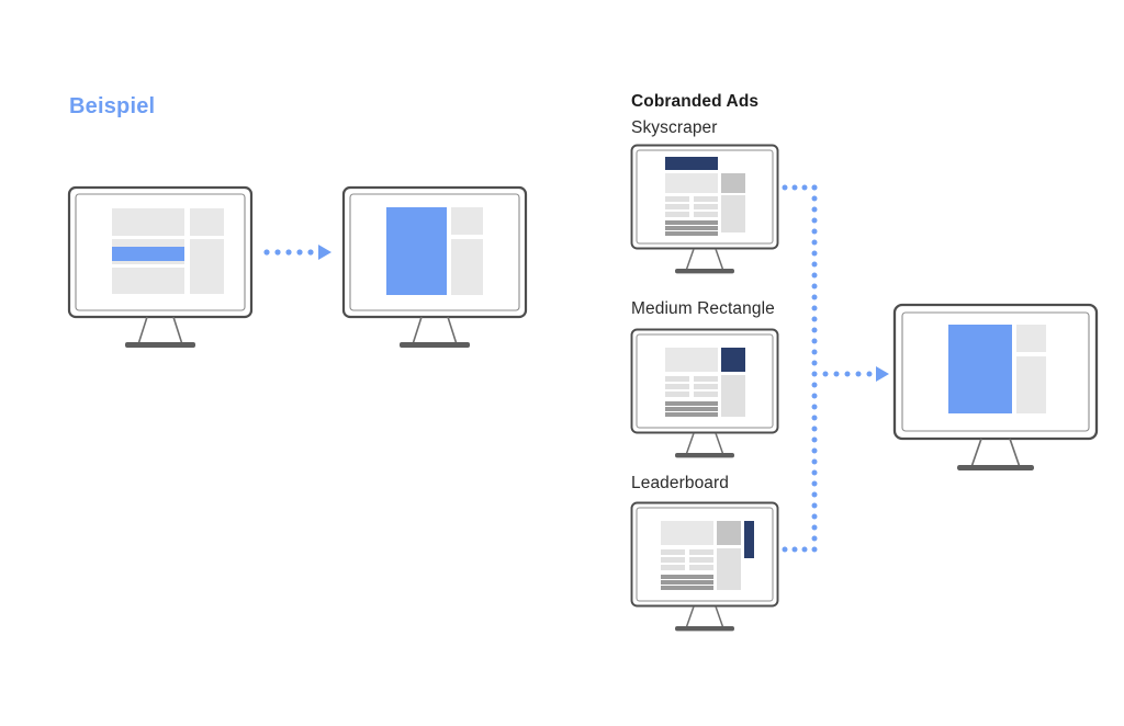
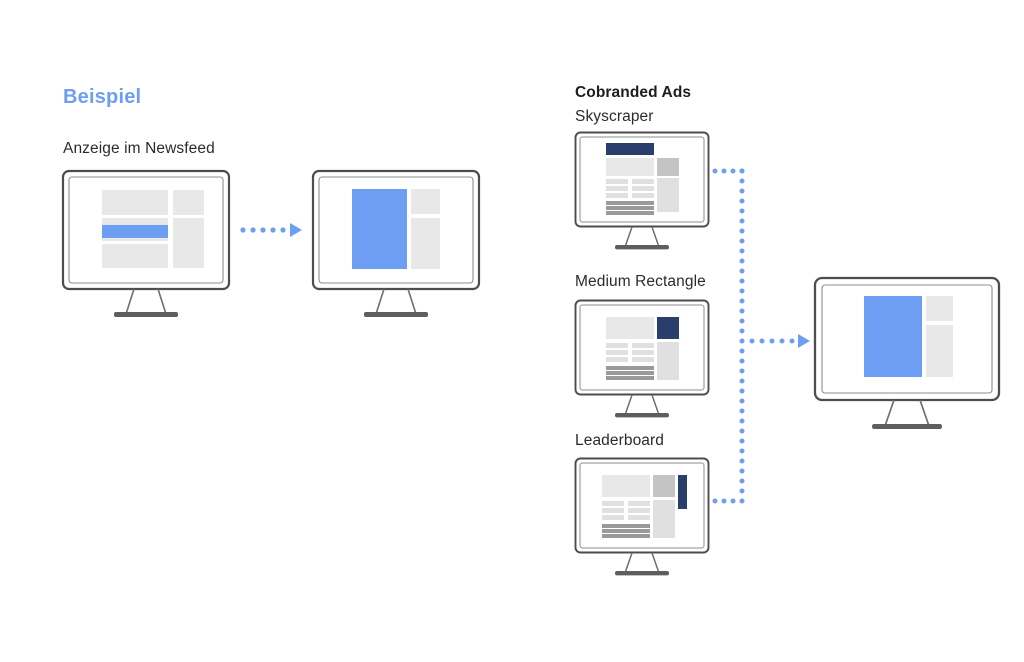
  Beispiel
+ Anzeige im Newsfeed
  Cobranded Ads
  Skyscraper
  Medium Rectangle
  Leaderboard
